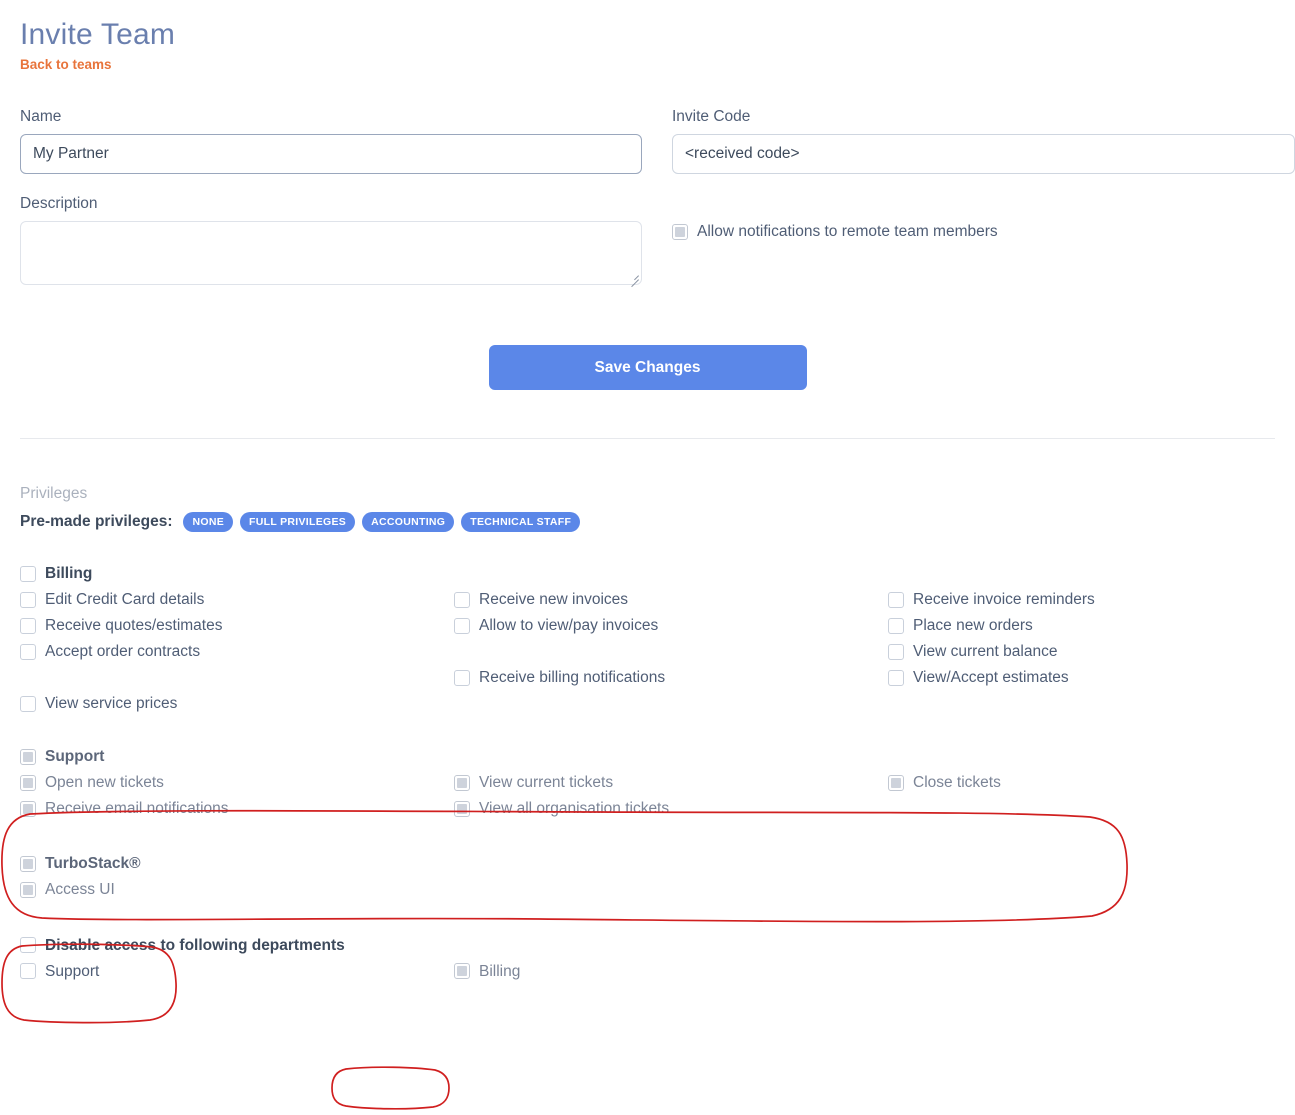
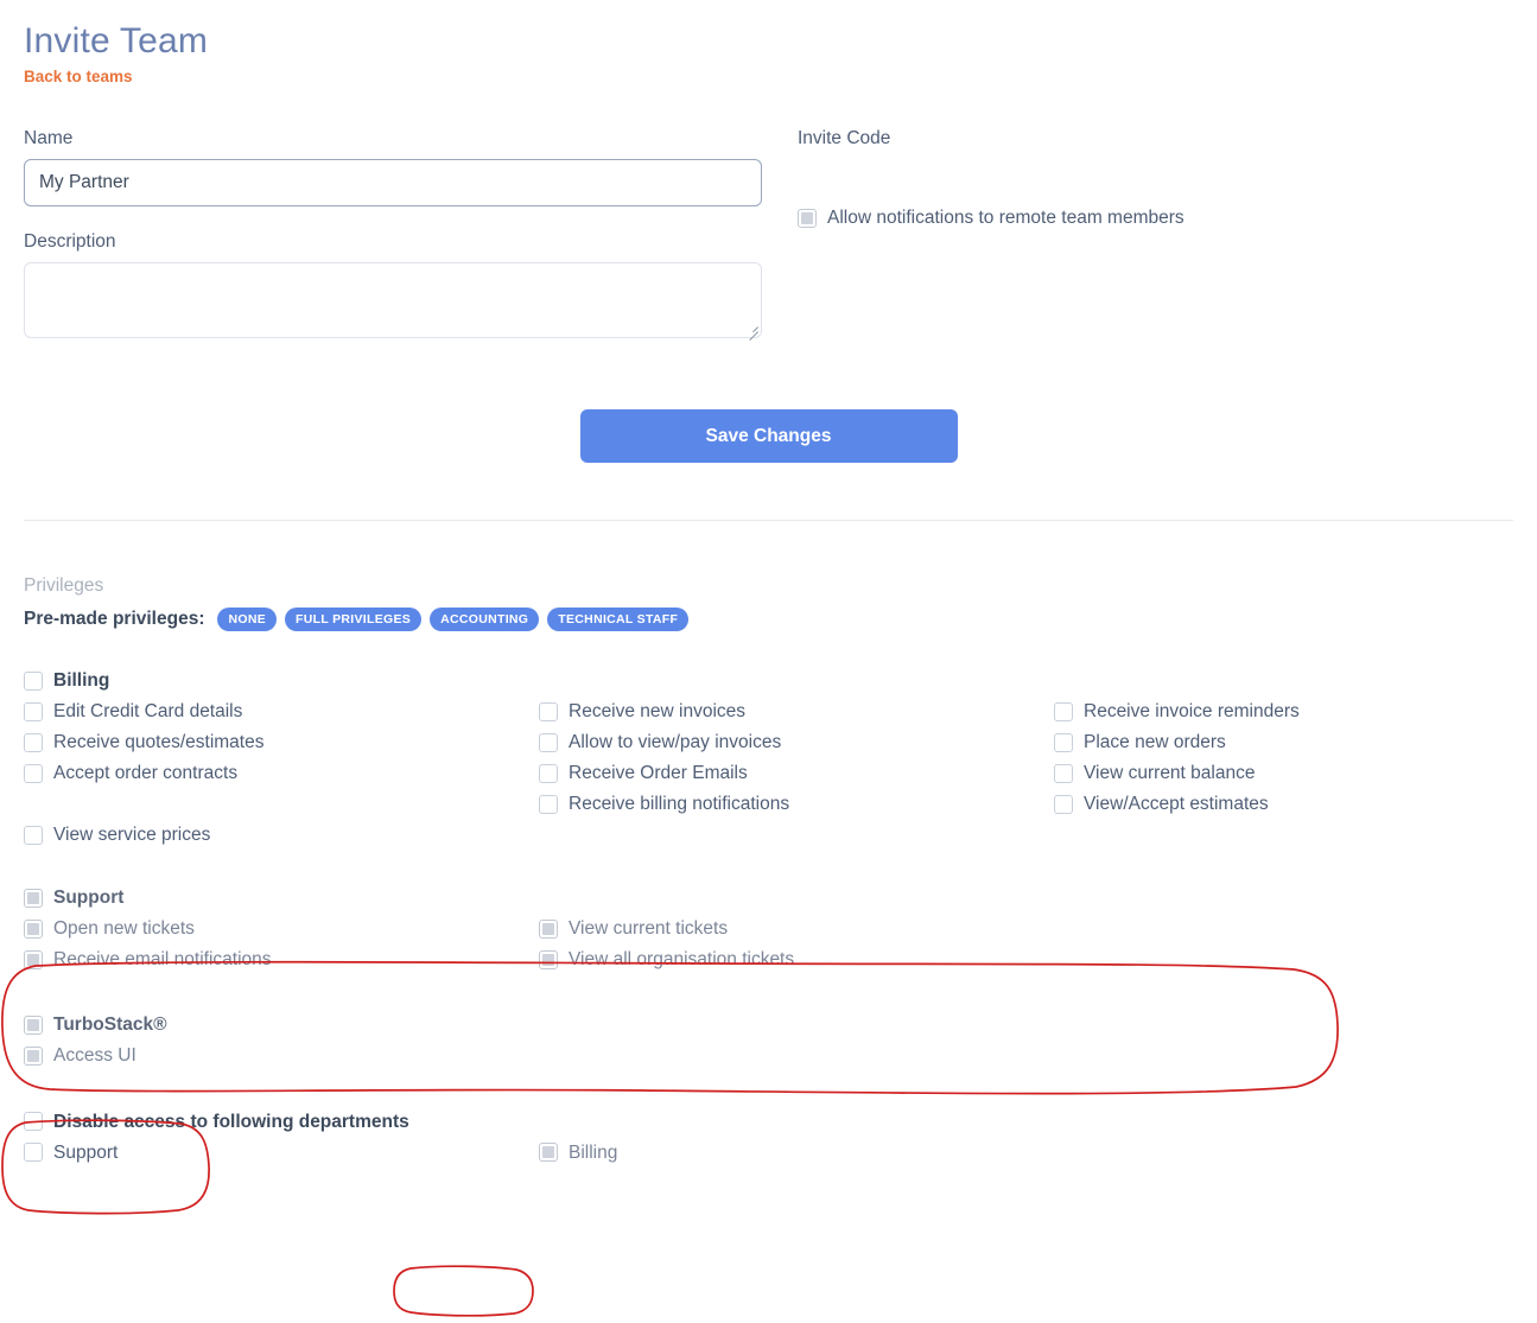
  Invite Team
  Back to teams
  Name
  My Partner
  Description
  Invite Code
- <received code>
  Allow notifications to remote team members
  Save Changes
  Privileges
  Pre-made privileges:
  NONE
  FULL PRIVILEGES
  ACCOUNTING
  TECHNICAL STAFF
  Billing
  Edit Credit Card details
  Receive new invoices
  Receive invoice reminders
  Receive quotes/estimates
  Allow to view/pay invoices
  Place new orders
  Accept order contracts
+ Receive Order Emails
  View current balance
  Receive billing notifications
  View/Accept estimates
  View service prices
  Support
  Open new tickets
  View current tickets
- Close tickets
  Receive email notifications
  View all organisation tickets
  TurboStack®
  Access UI
  Support
  Billing
